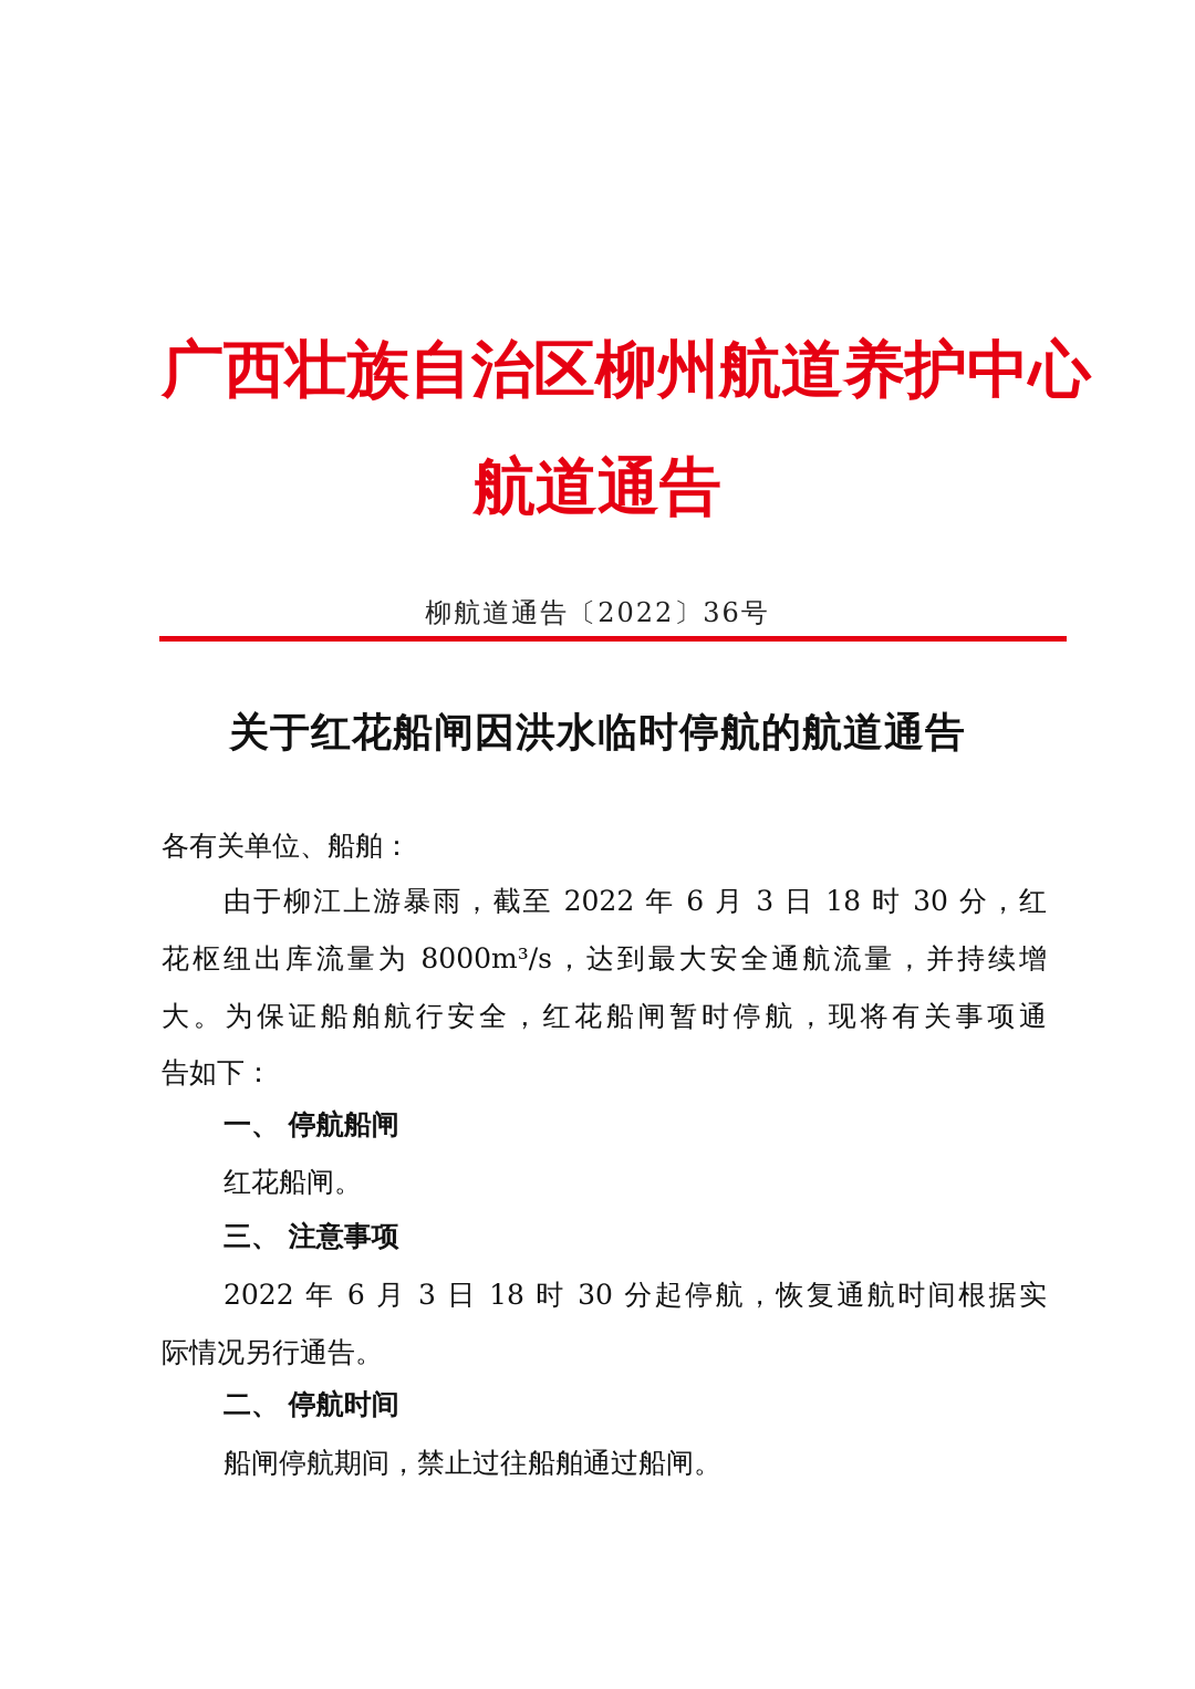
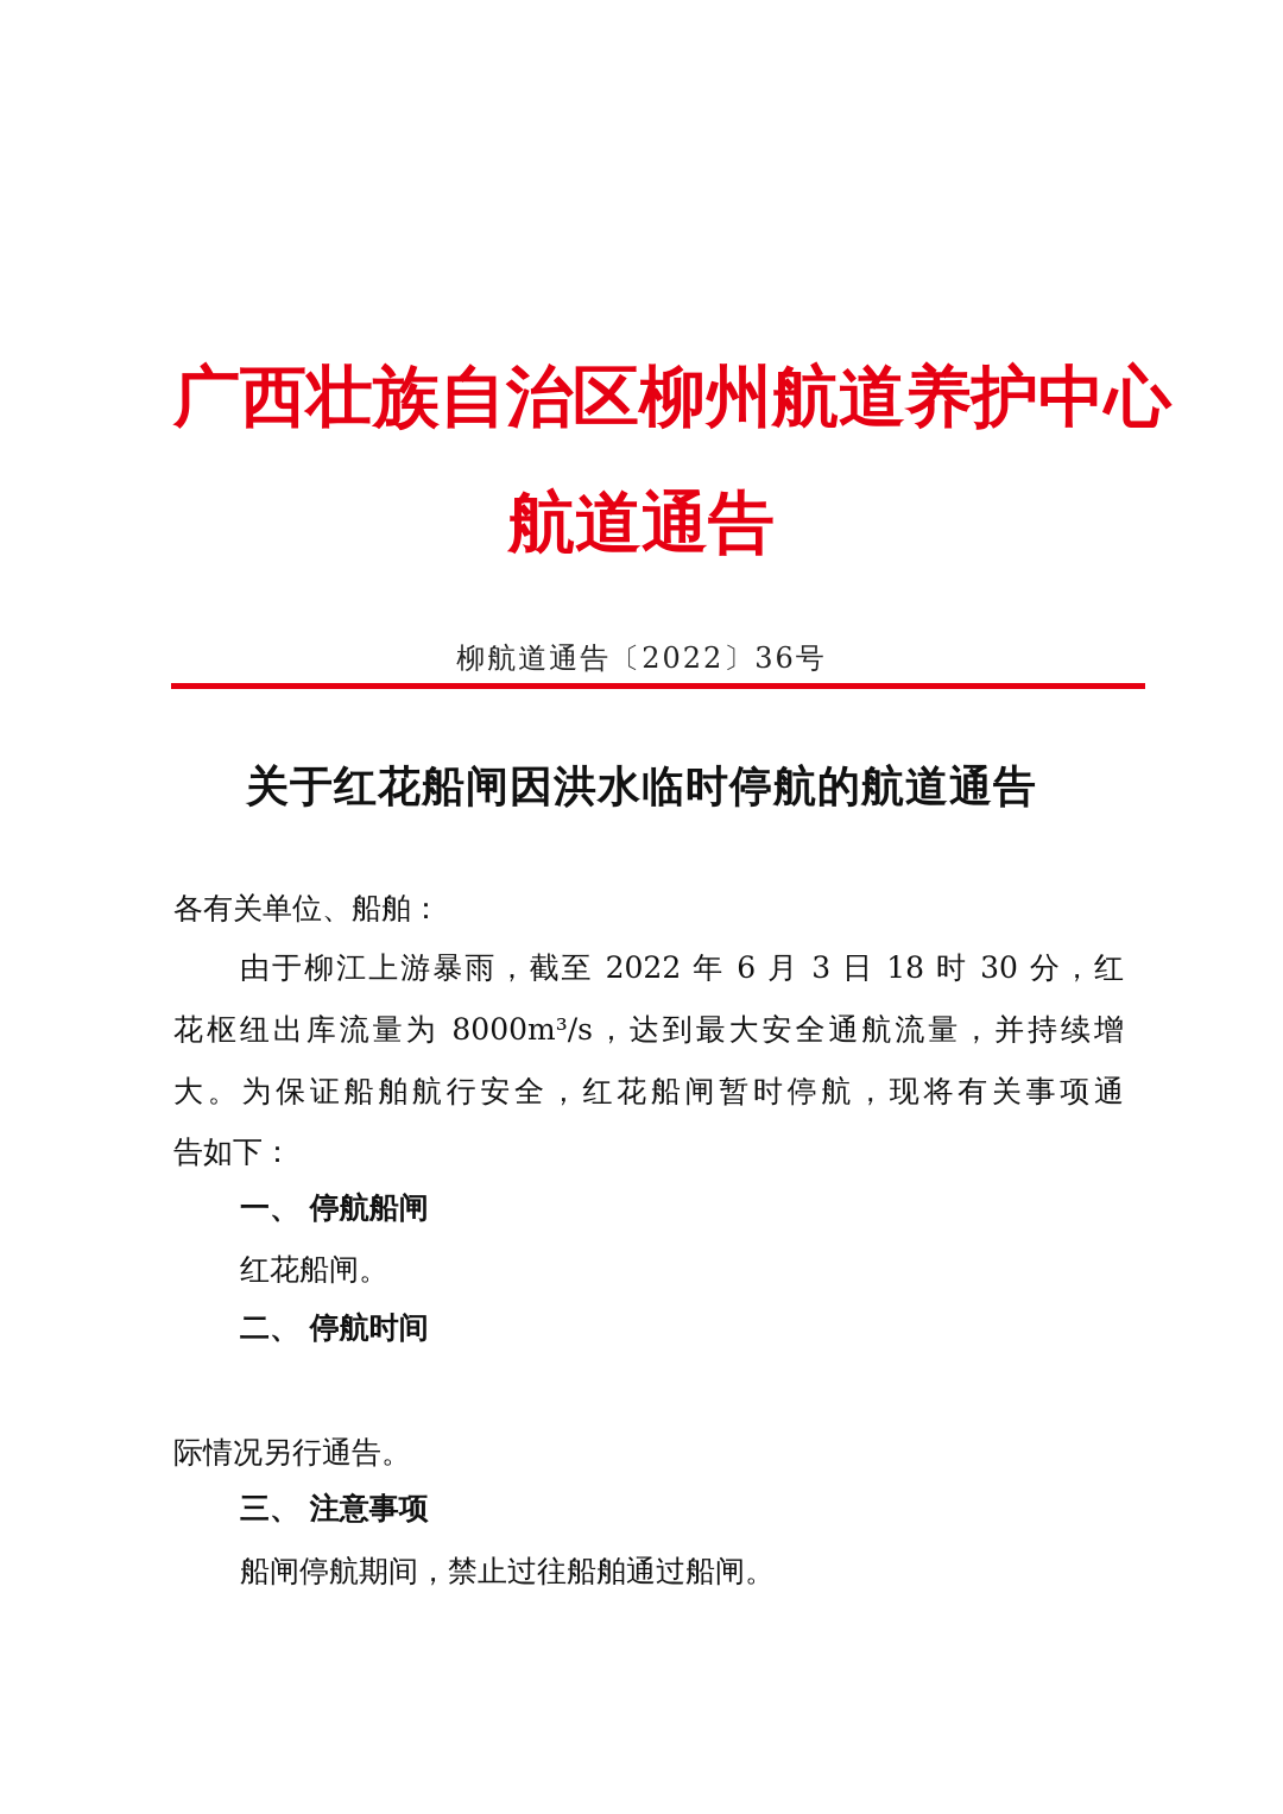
  广西壮族自治区柳州航道养护中心
  航道通告
  柳航道通告〔2022〕36号
  关于红花船闸因洪水临时停航的航道通告
  各有关单位、船舶：
  由于柳江上游暴雨，截至 2022 年 6 月 3 日 18 时 30 分，红
  花枢纽出库流量为 8000m³/s，达到最大安全通航流量，并持续增
  大。为保证船舶航行安全，红花船闸暂时停航，现将有关事项通
  告如下：
  一、 停航船闸
  红花船闸。
- 三、 注意事项
+ 二、 停航时间
- 2022 年 6 月 3 日 18 时 30 分起停航，恢复通航时间根据实
  际情况另行通告。
- 二、 停航时间
+ 三、 注意事项
  船闸停航期间，禁止过往船舶通过船闸。
